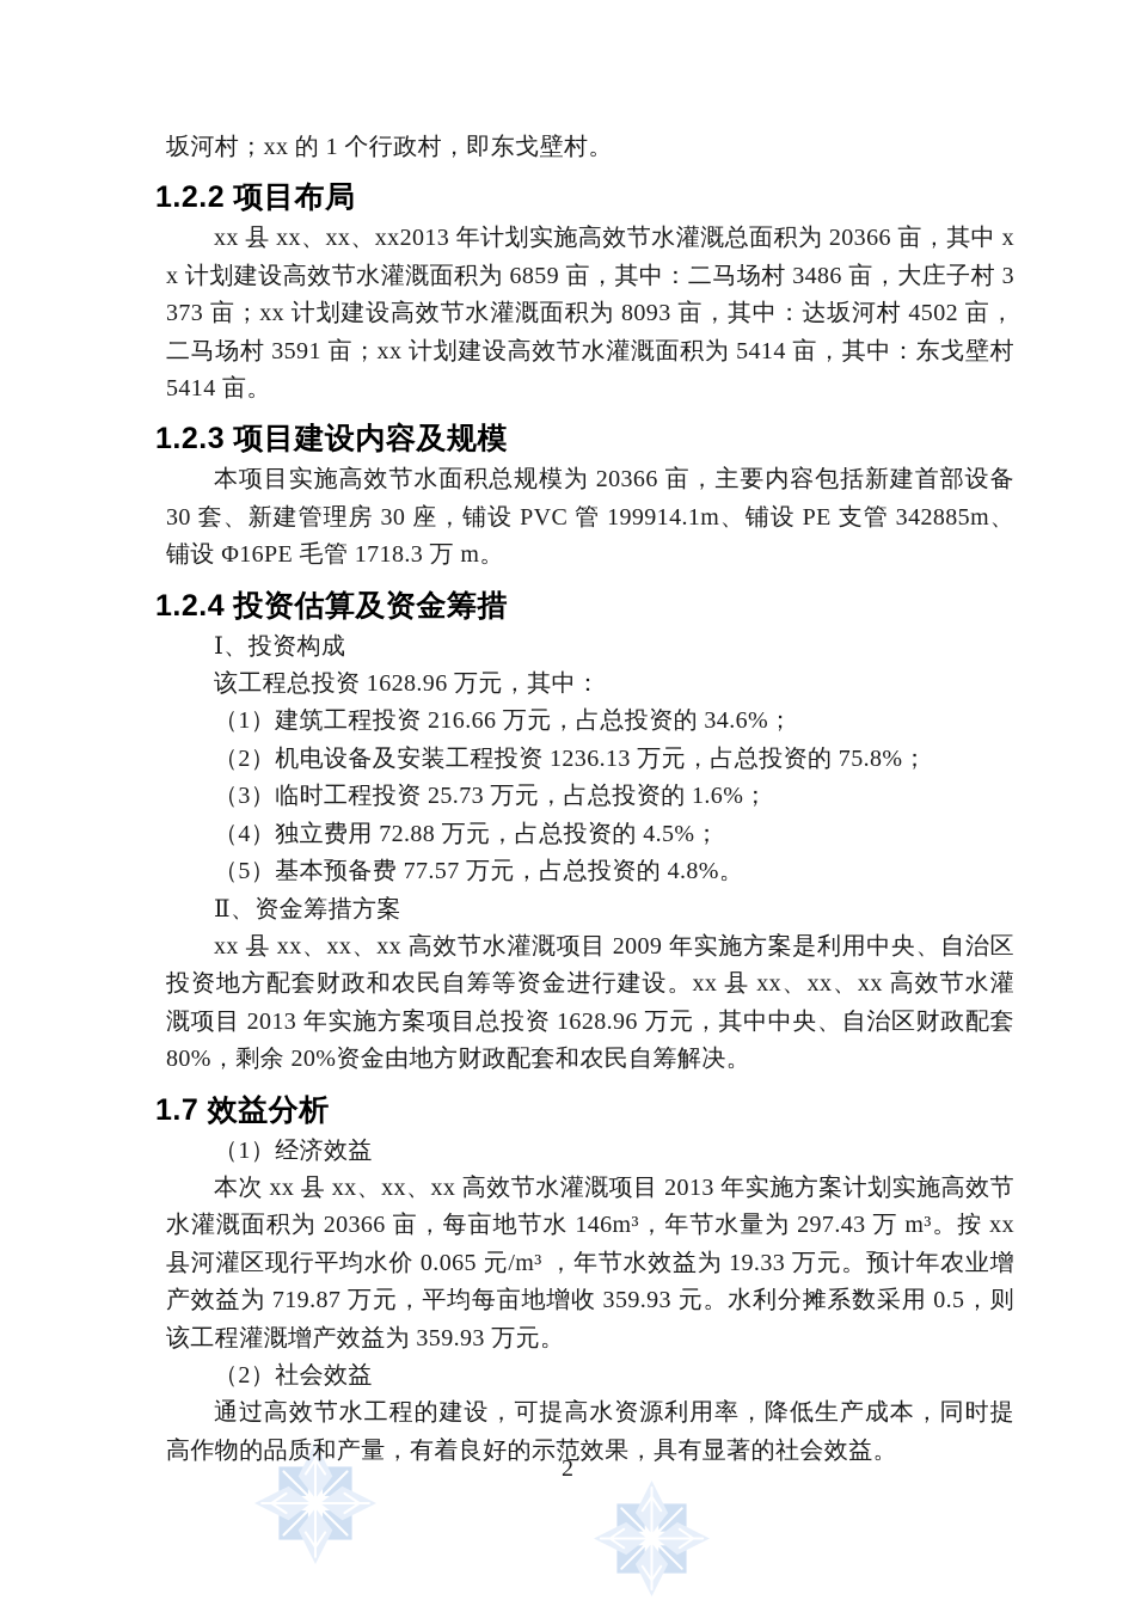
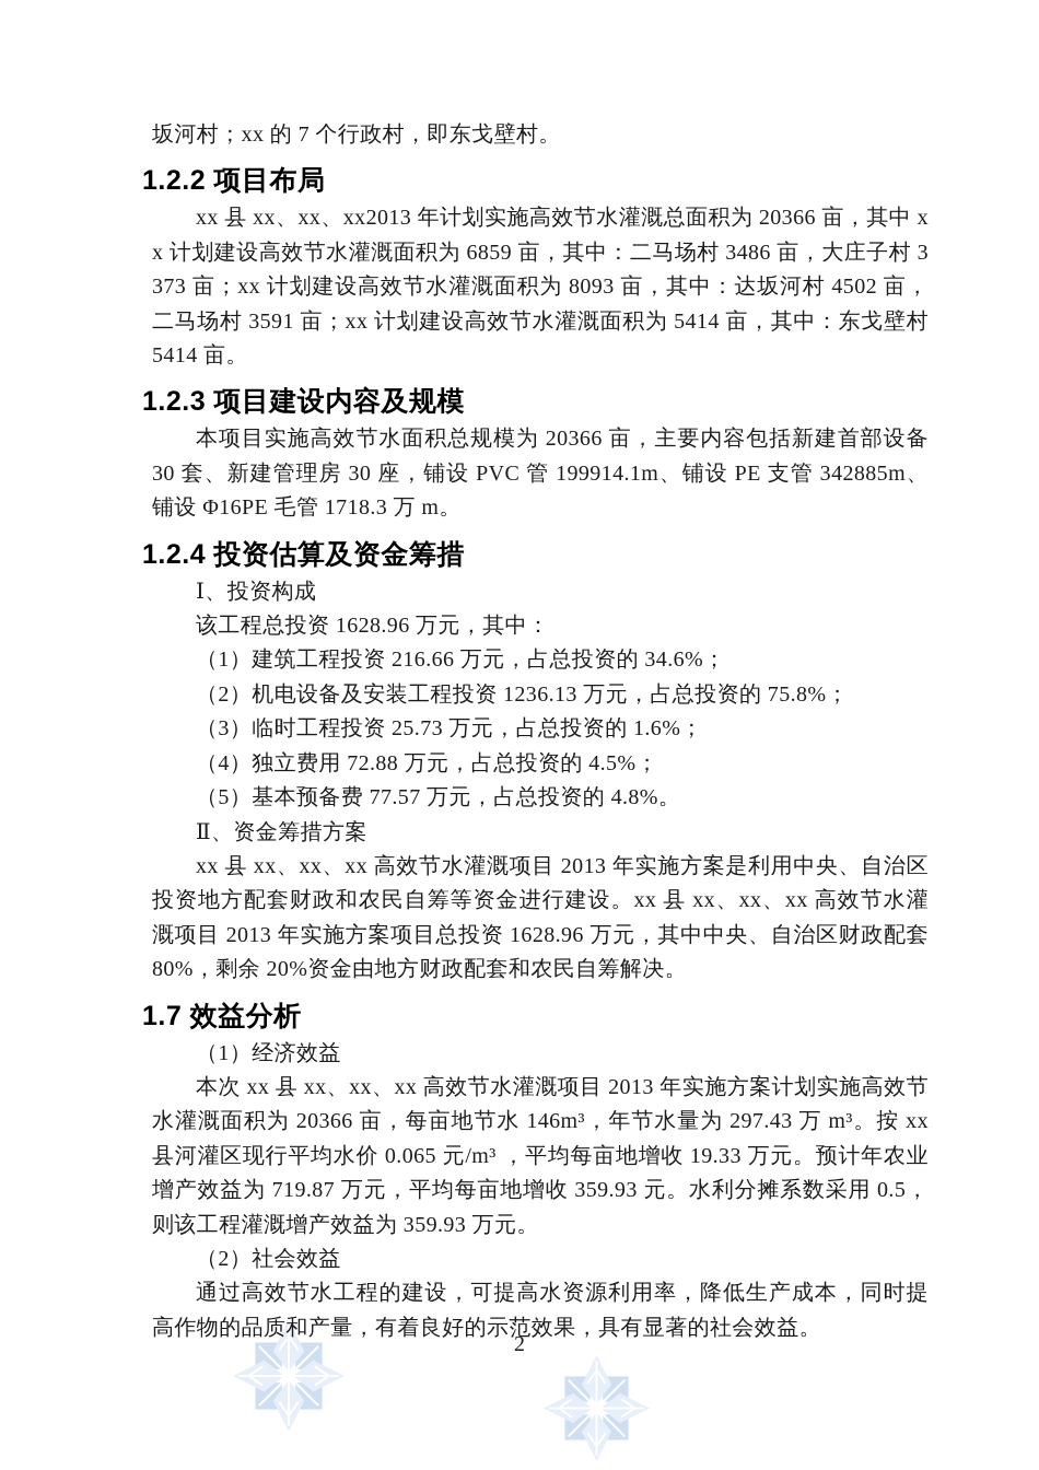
- 坂河村；xx 的 1 个行政村，即东戈壁村。
+ 坂河村；xx 的 7 个行政村，即东戈壁村。
  1.2.2 项目布局
  xx 县 xx、xx、xx2013 年计划实施高效节水灌溉总面积为 20366 亩，其中 xx 计划建设高效节水灌溉面积为 6859 亩，其中：二马场村 3486 亩，大庄子村 3373 亩；xx 计划建设高效节水灌溉面积为 8093 亩，其中：达坂河村 4502 亩，二马场村 3591 亩；xx 计划建设高效节水灌溉面积为 5414 亩，其中：东戈壁村 5414 亩。
  1.2.3 项目建设内容及规模
  本项目实施高效节水面积总规模为 20366 亩，主要内容包括新建首部设备 30 套、新建管理房 30 座，铺设 PVC 管 199914.1m、铺设 PE 支管 342885m、铺设 Φ16PE 毛管 1718.3 万 m。
  1.2.4 投资估算及资金筹措
  Ⅰ、投资构成
  该工程总投资 1628.96 万元，其中：
  （1）建筑工程投资 216.66 万元，占总投资的 34.6%；
  （2）机电设备及安装工程投资 1236.13 万元，占总投资的 75.8%；
  （3）临时工程投资 25.73 万元，占总投资的 1.6%；
  （4）独立费用 72.88 万元，占总投资的 4.5%；
  （5）基本预备费 77.57 万元，占总投资的 4.8%。
  Ⅱ、资金筹措方案
- xx 县 xx、xx、xx 高效节水灌溉项目 2009 年实施方案是利用中央、自治区投资地方配套财政和农民自筹等资金进行建设。xx 县 xx、xx、xx 高效节水灌溉项目 2013 年实施方案项目总投资 1628.96 万元，其中中央、自治区财政配套 80%，剩余 20%资金由地方财政配套和农民自筹解决。
+ xx 县 xx、xx、xx 高效节水灌溉项目 2013 年实施方案是利用中央、自治区投资地方配套财政和农民自筹等资金进行建设。xx 县 xx、xx、xx 高效节水灌溉项目 2013 年实施方案项目总投资 1628.96 万元，其中中央、自治区财政配套 80%，剩余 20%资金由地方财政配套和农民自筹解决。
  1.7 效益分析
  （1）经济效益
- 本次 xx 县 xx、xx、xx 高效节水灌溉项目 2013 年实施方案计划实施高效节水灌溉面积为 20366 亩，每亩地节水 146m³，年节水量为 297.43 万 m³。按 xx 县河灌区现行平均水价 0.065 元/m³ ，年节水效益为 19.33 万元。预计年农业增产效益为 719.87 万元，平均每亩地增收 359.93 元。水利分摊系数采用 0.5，则该工程灌溉增产效益为 359.93 万元。
+ 本次 xx 县 xx、xx、xx 高效节水灌溉项目 2013 年实施方案计划实施高效节水灌溉面积为 20366 亩，每亩地节水 146m³，年节水量为 297.43 万 m³。按 xx 县河灌区现行平均水价 0.065 元/m³ ，平均每亩地增收 19.33 万元。预计年农业增产效益为 719.87 万元，平均每亩地增收 359.93 元。水利分摊系数采用 0.5，则该工程灌溉增产效益为 359.93 万元。
  （2）社会效益
  通过高效节水工程的建设，可提高水资源利用率，降低生产成本，同时提高作物的品质和产量，有着良好的示范效果，具有显著的社会效益。
  2
